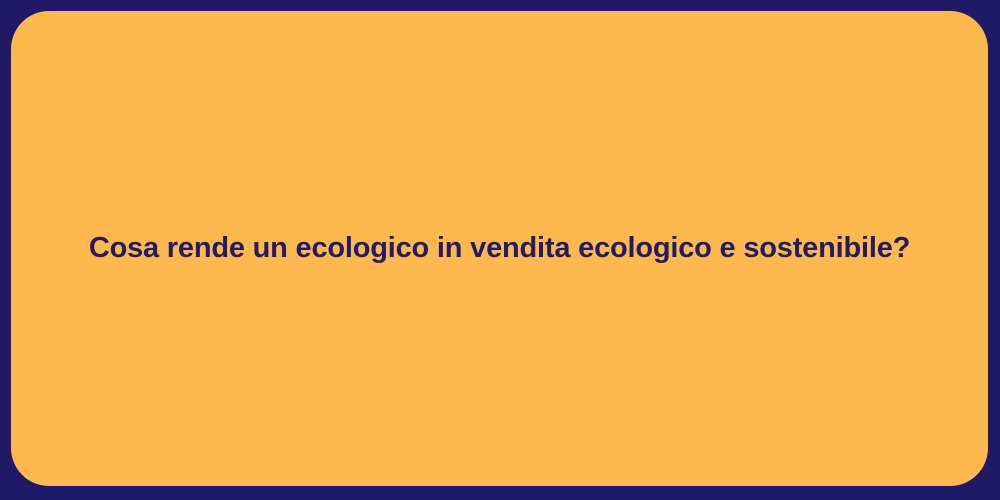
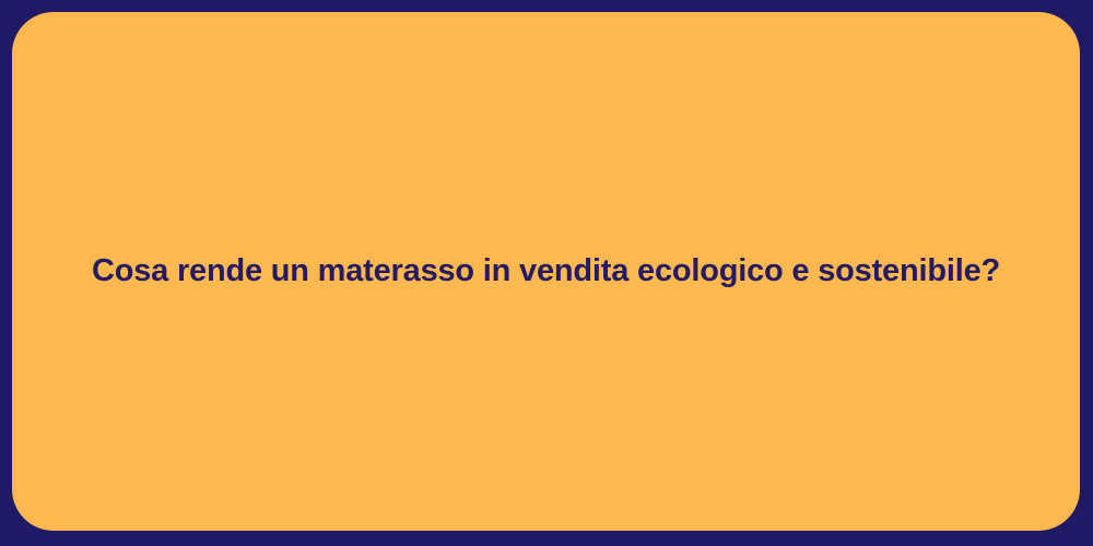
- Cosa rende un ecologico in vendita ecologico e sostenibile?
+ Cosa rende un materasso in vendita ecologico e sostenibile?
